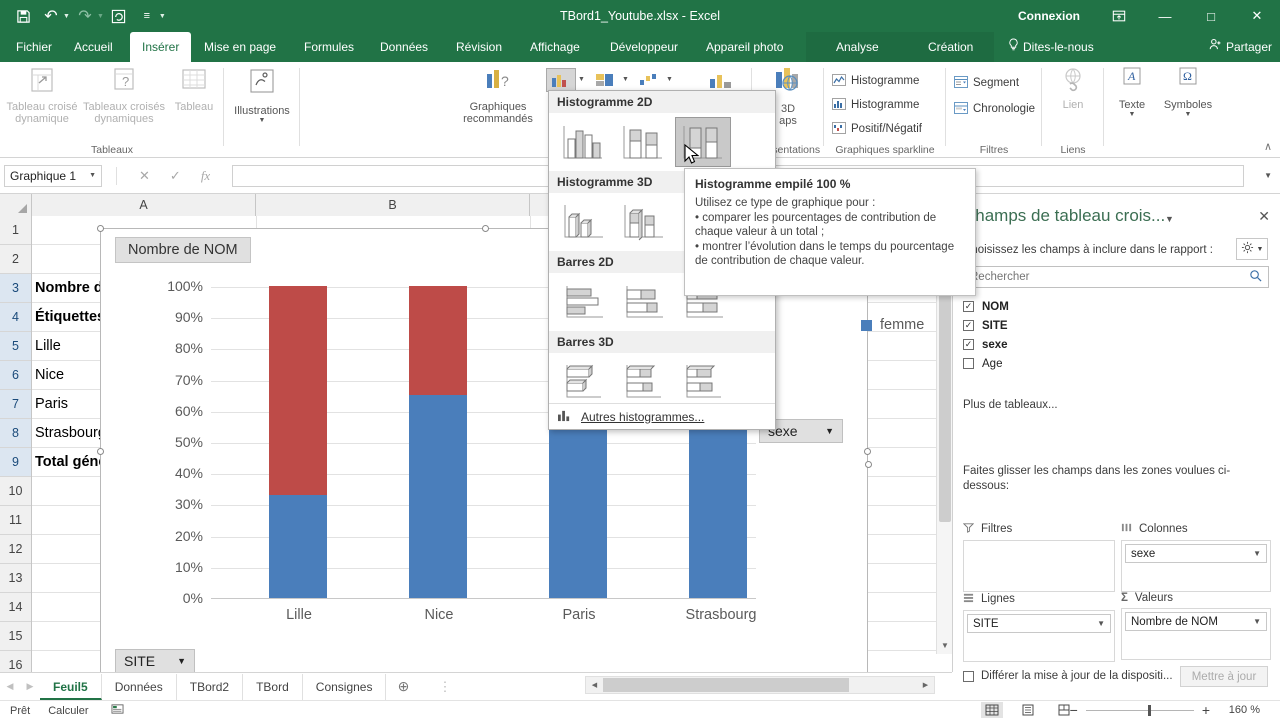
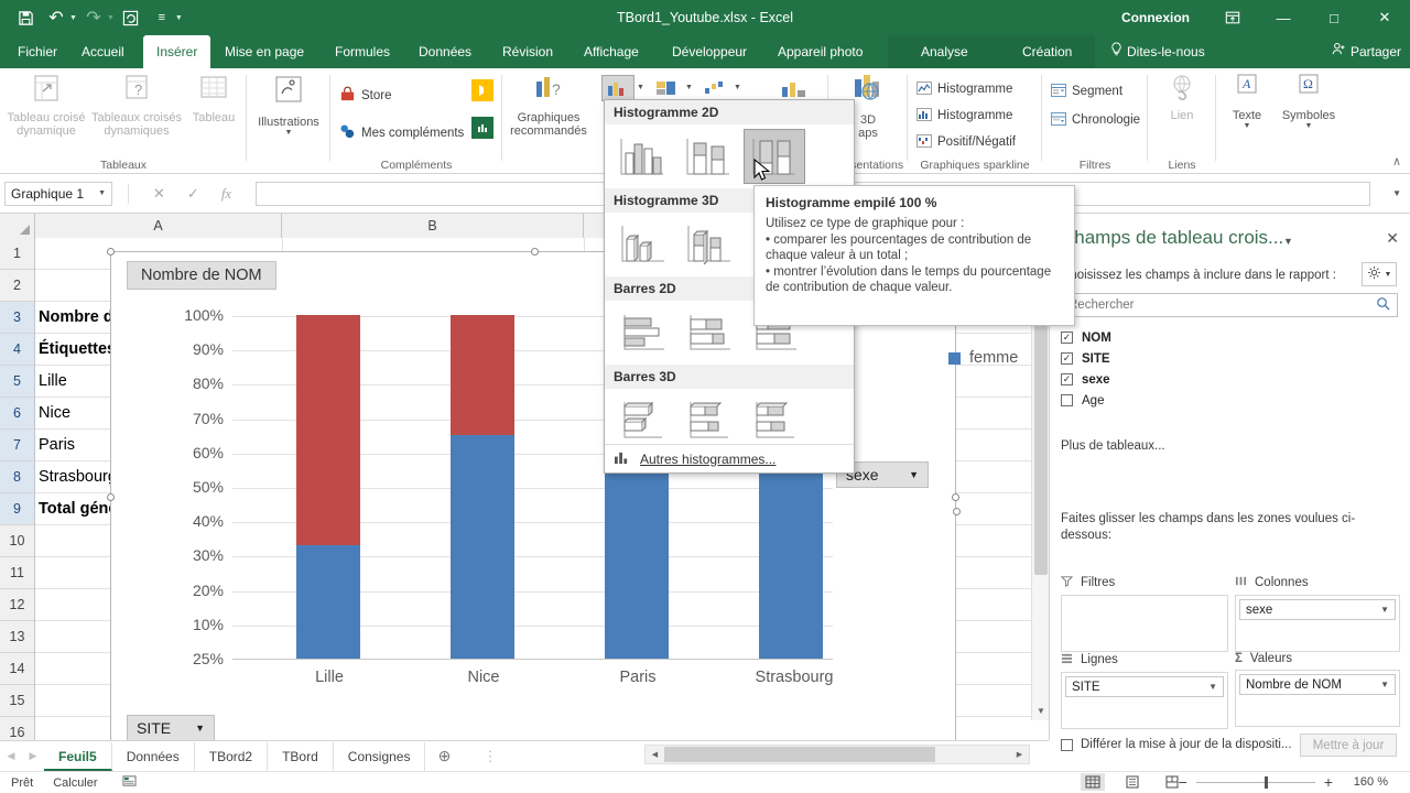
  TBord1_Youtube.xlsx - Excel
  ↶
  ↷
  ≡
  Connexion
  —
  □
  ✕
  Fichier
  Accueil
  Insérer
  Mise en page
  Formules
  Données
  Révision
  Affichage
  Développeur
  Appareil photo
  Analyse
  Création
  Dites-le-nous
  Partager
  Tableau croisé
  dynamique
  ?
  Tableaux croisés
  dynamiques
  Tableau
  Tableaux
  Illustrations
+ Store
+ Mes compléments
+ Compléments
  ?
  Graphiques
  recommandés
  3D
  aps
  Histogramme
  Histogramme
  Positif/Négatif
  Graphiques sparkline
  Segment
  Chronologie
  Filtres
  Lien
  Liens
  A
  Texte
  Ω
  Symboles
  ∧
  Graphique 1
  ✕
  ✓
  fx
  ▼
  A
  B
  1
  2
  3
  4
  5
  6
  7
  8
  9
  10
  11
  12
  13
  14
  15
  16
  Lille
  Nice
  Paris
  Strasbour
  Nombre de NOM
  100%
  90%
  80%
  70%
  60%
  50%
  40%
  30%
  20%
  10%
- 0%
+ 25%
  Lille
  Nice
  Paris
  Strasbourg
  femme
  sexe
  ▼
  SITE
  ▼
  ▼
  hamps de tableau crois...
  ▼
  ✕
  oisissez les champs à inclure dans le rapport :
  echercher
  ✓
  NOM
  ✓
  SITE
  ✓
  sexe
  Age
  Plus de tableaux...
  Faites glisser les champs dans les zones voulues ci-dessous:
  Filtres
  Colonnes
  sexe
  ▼
  Lignes
  SITE
  ▼
  Σ
  Valeurs
  Nombre de NOM
  ▼
  Différer la mise à jour de la dispositi...
  Mettre à jour
  ◀
  ▶
  Feuil5
  Données
  TBord2
  TBord
  Consignes
  ⊕
  ⋮
  Prêt
  Calculer
  −
  +
  160 %
  Histogramme 2D
  Histogramme 3D
  Barres 2D
  Barres 3D
  Autres histogrammes...
  Histogramme empilé 100 %
  Utilisez ce type de graphique pour :
  • comparer les pourcentages de contribution de chaque valeur à un total ;
  • montrer l’évolution dans le temps du pourcentage de contribution de chaque valeur.
